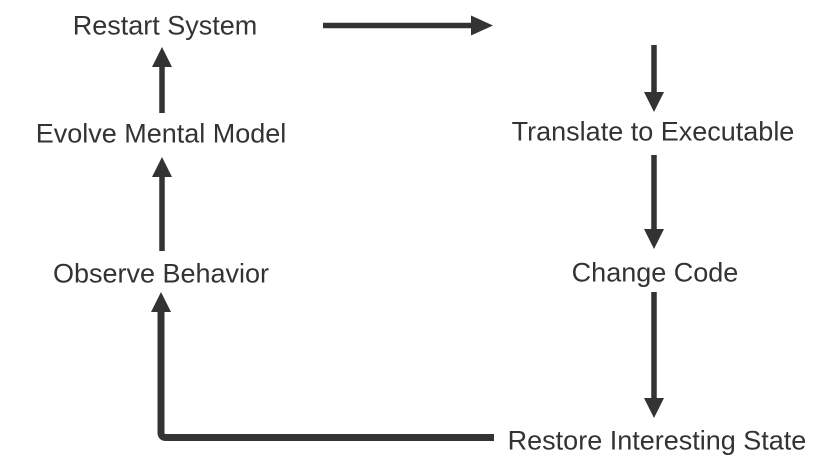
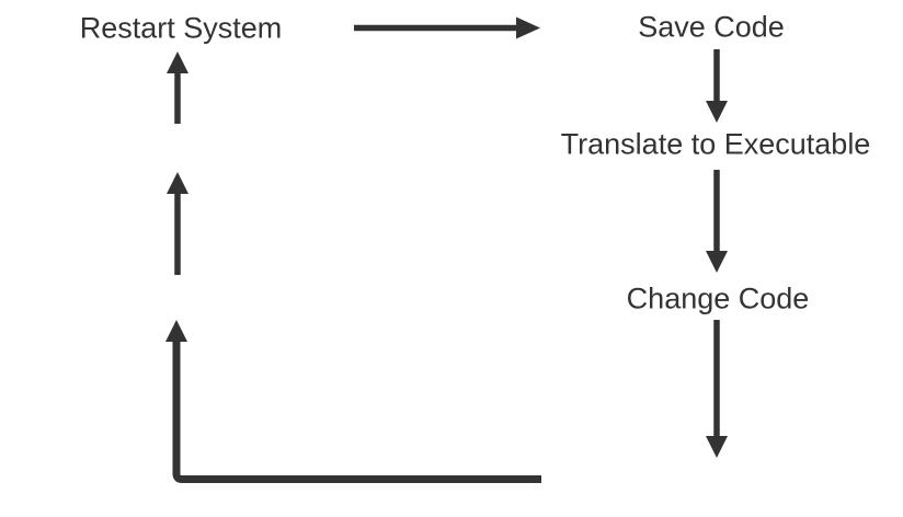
  Restart System
+ Save Code
  Translate to Executable
  Change Code
- Restore Interesting State
- Observe Behavior
- Evolve Mental Model
